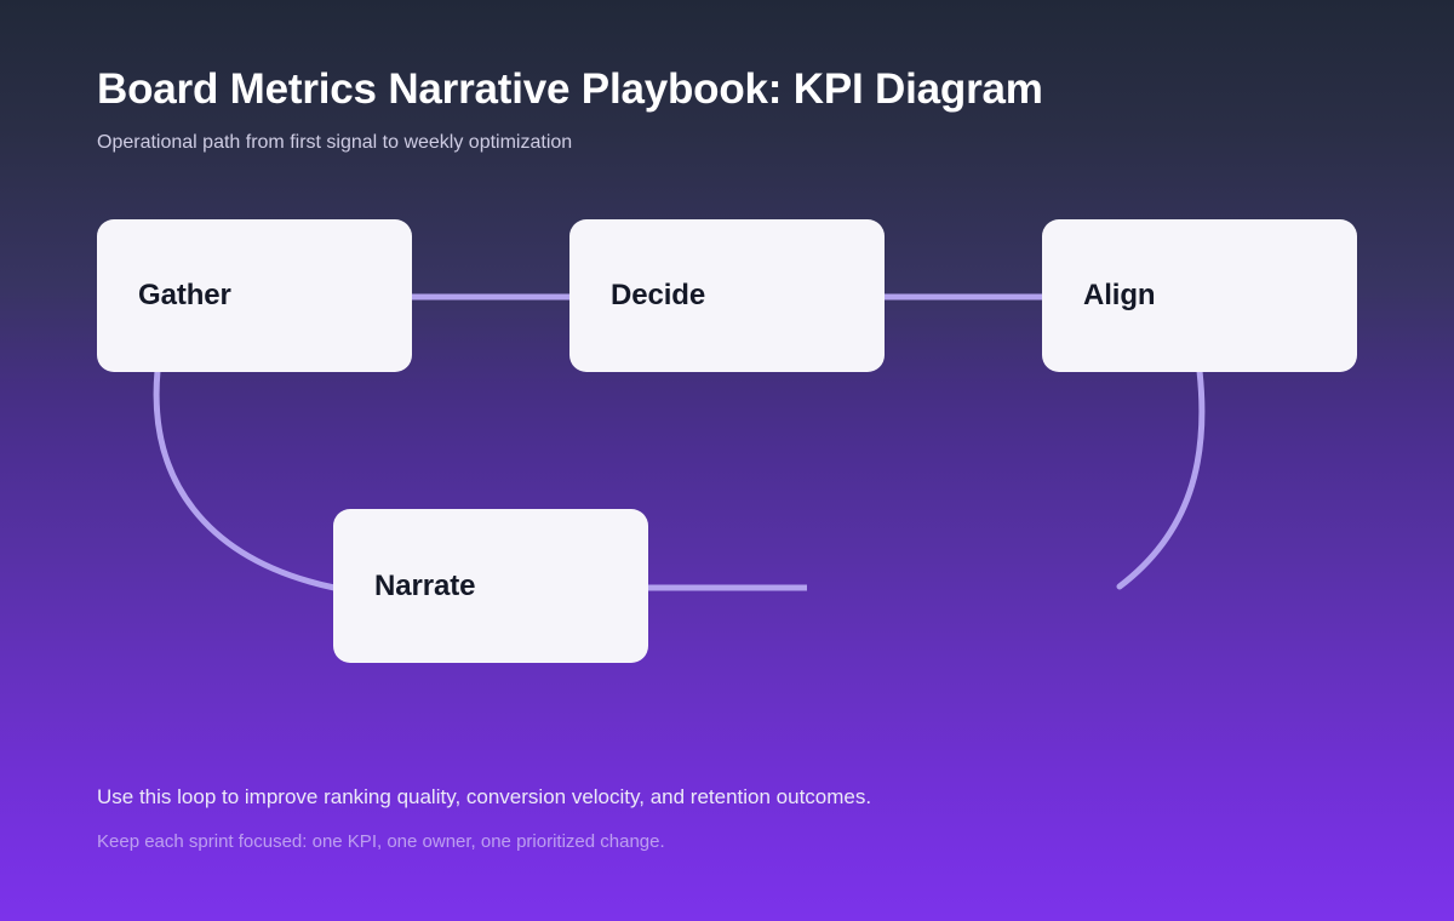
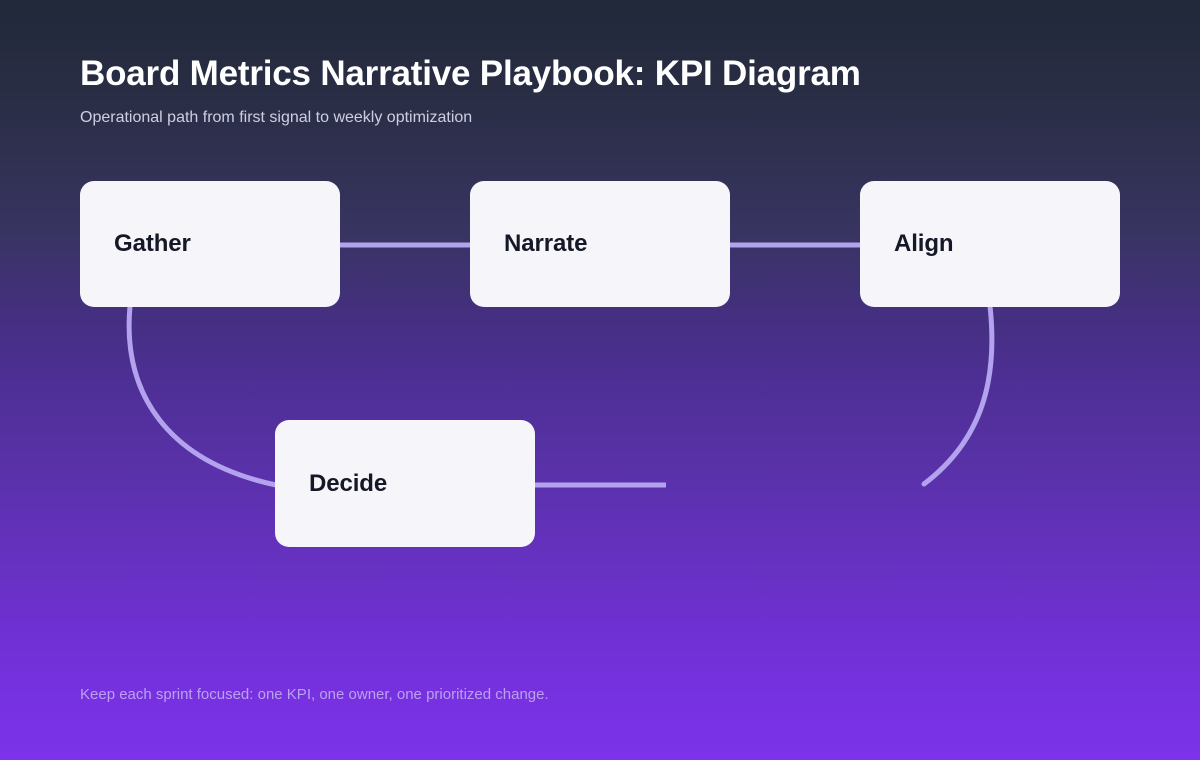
  Board Metrics Narrative Playbook: KPI Diagram
  Operational path from first signal to weekly optimization
  Gather
- Decide
+ Narrate
  Align
- Narrate
+ Decide
- Use this loop to improve ranking quality, conversion velocity, and retention outcomes.
  Keep each sprint focused: one KPI, one owner, one prioritized change.
